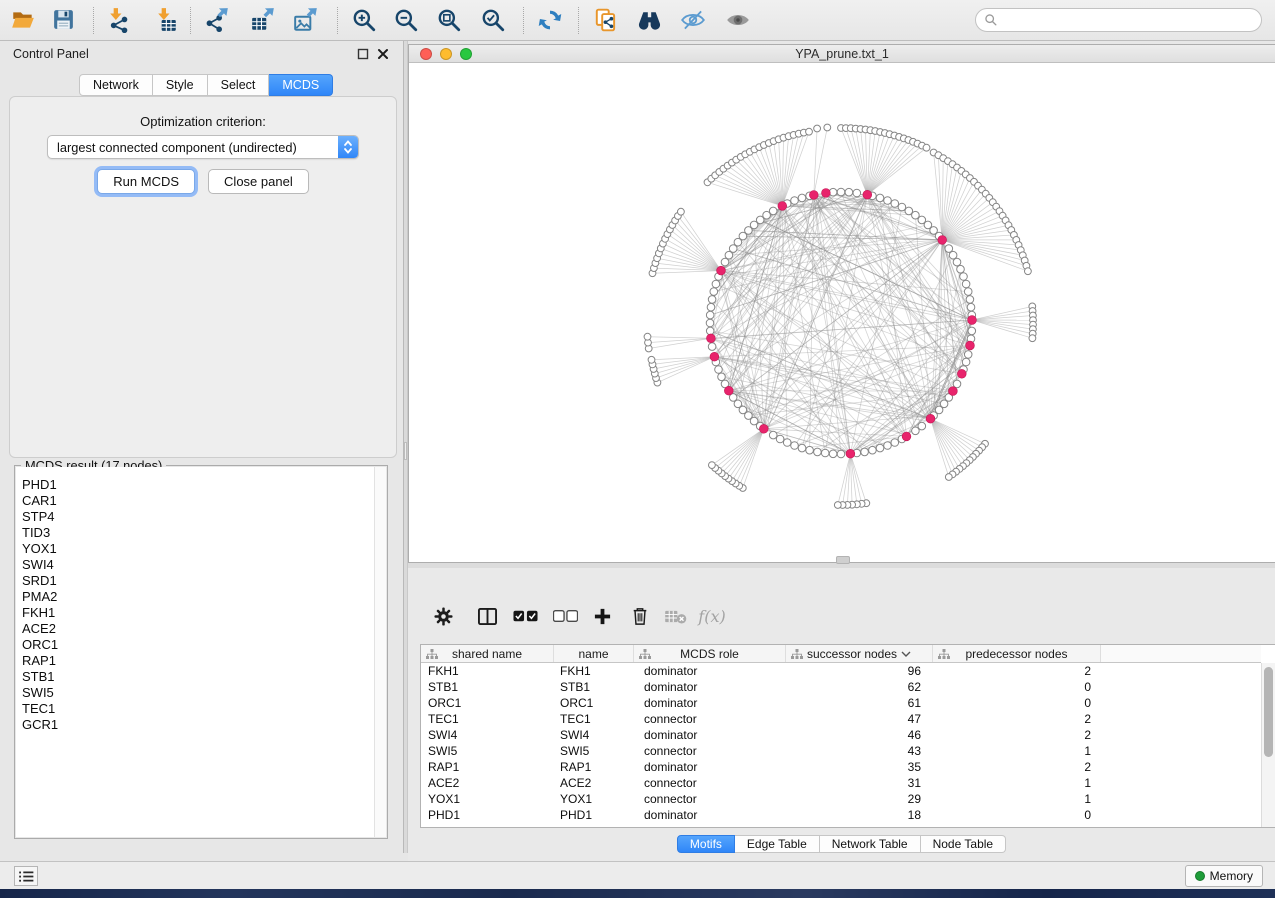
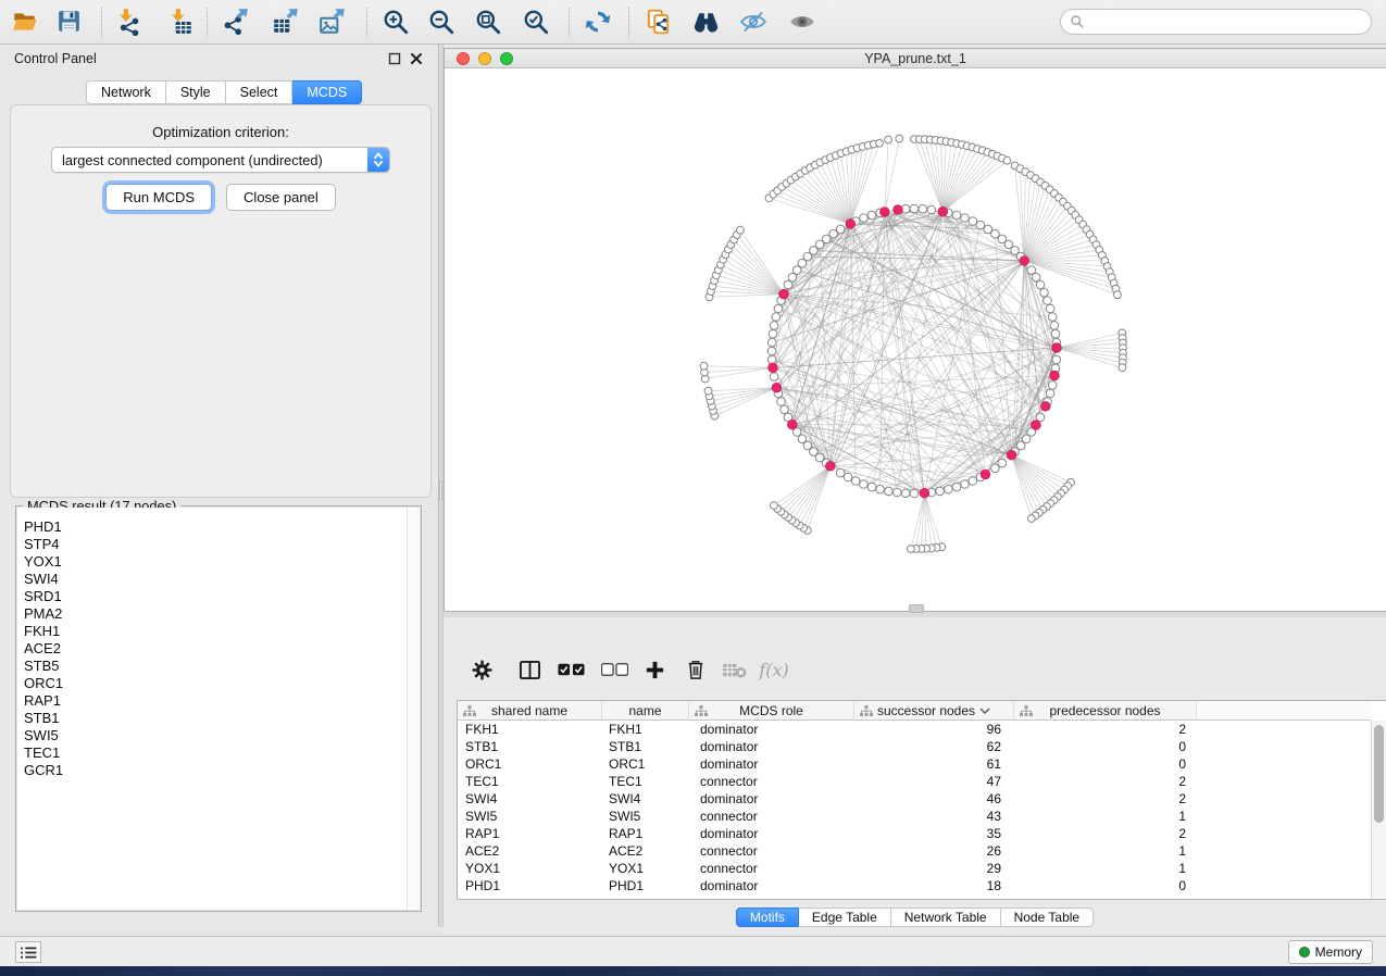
  Control Panel
  Network
  Style
  Select
  MCDS
  Optimization criterion:
  largest connected component (undirected)
  Run MCDS
  Close panel
  MCDS result (17 nodes)
  PHD1
- CAR1
  STP4
- TID3
  YOX1
  SWI4
  SRD1
  PMA2
  FKH1
  ACE2
+ STB5
  ORC1
  RAP1
  STB1
  SWI5
  TEC1
  GCR1
  YPA_prune.txt_1
  f(x)
  shared name
  name
  MCDS role
  successor nodes
  predecessor nodes
  FKH1
  FKH1
  dominator
  96
  2
  STB1
  STB1
  dominator
  62
  0
  ORC1
  ORC1
  dominator
  61
  0
  TEC1
  TEC1
  connector
  47
  2
  SWI4
  SWI4
  dominator
  46
  2
  SWI5
  SWI5
  connector
  43
  1
  RAP1
  RAP1
  dominator
  35
  2
  ACE2
  ACE2
  connector
- 31
+ 26
  1
  YOX1
  YOX1
  connector
  29
  1
  PHD1
  PHD1
  dominator
  18
  0
  Motifs
  Edge Table
  Network Table
  Node Table
  Memory
